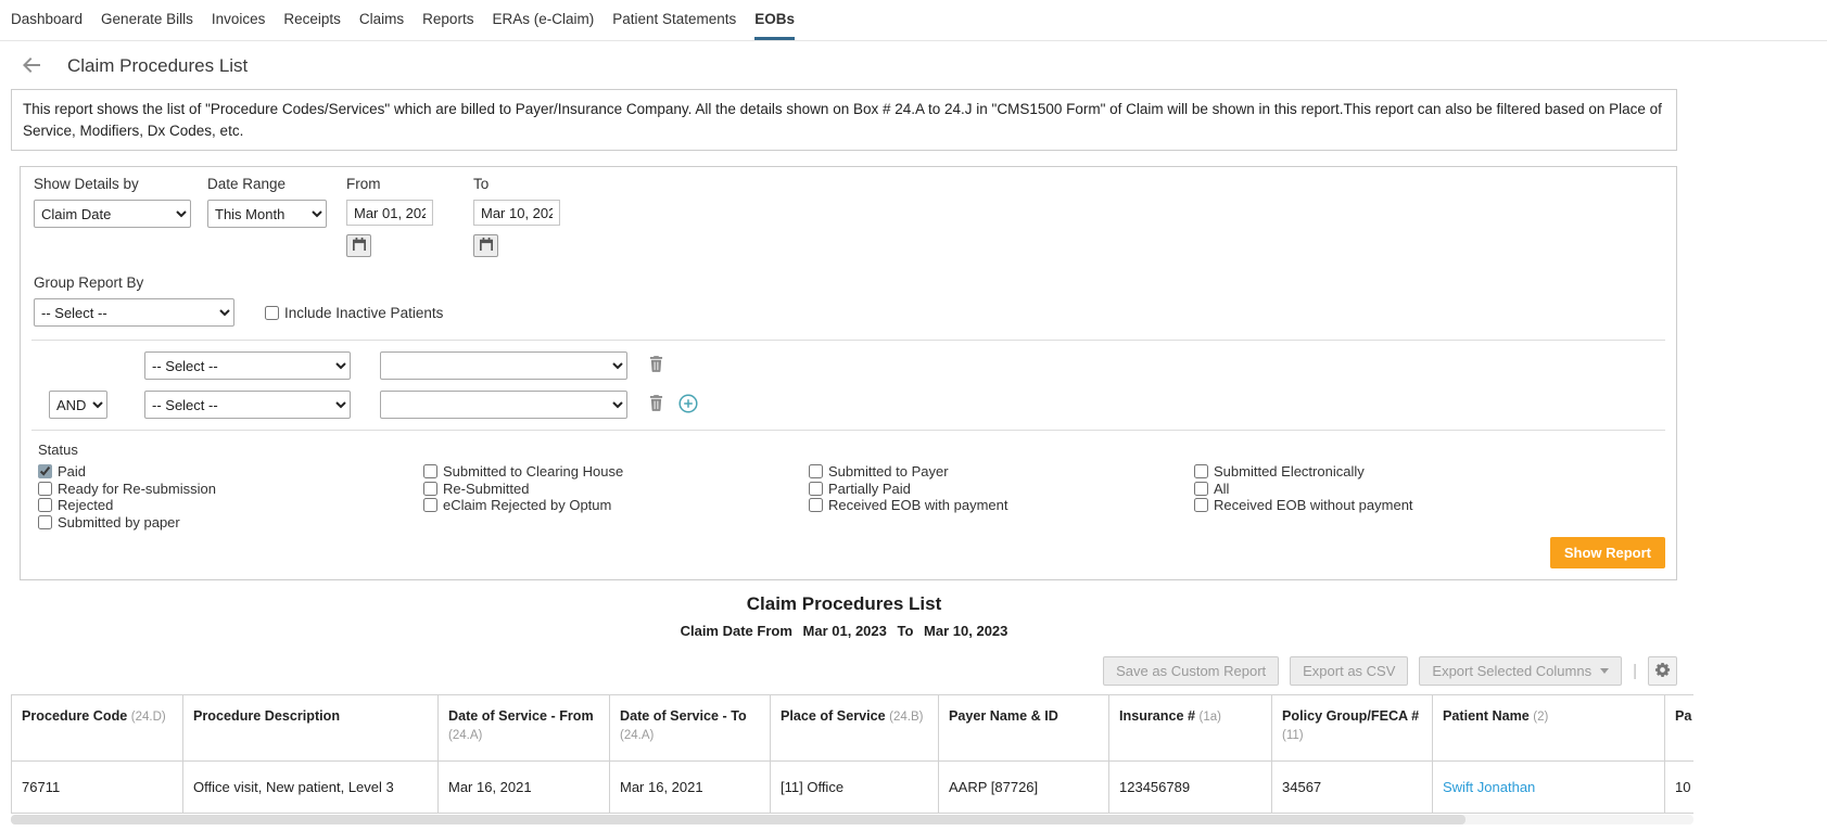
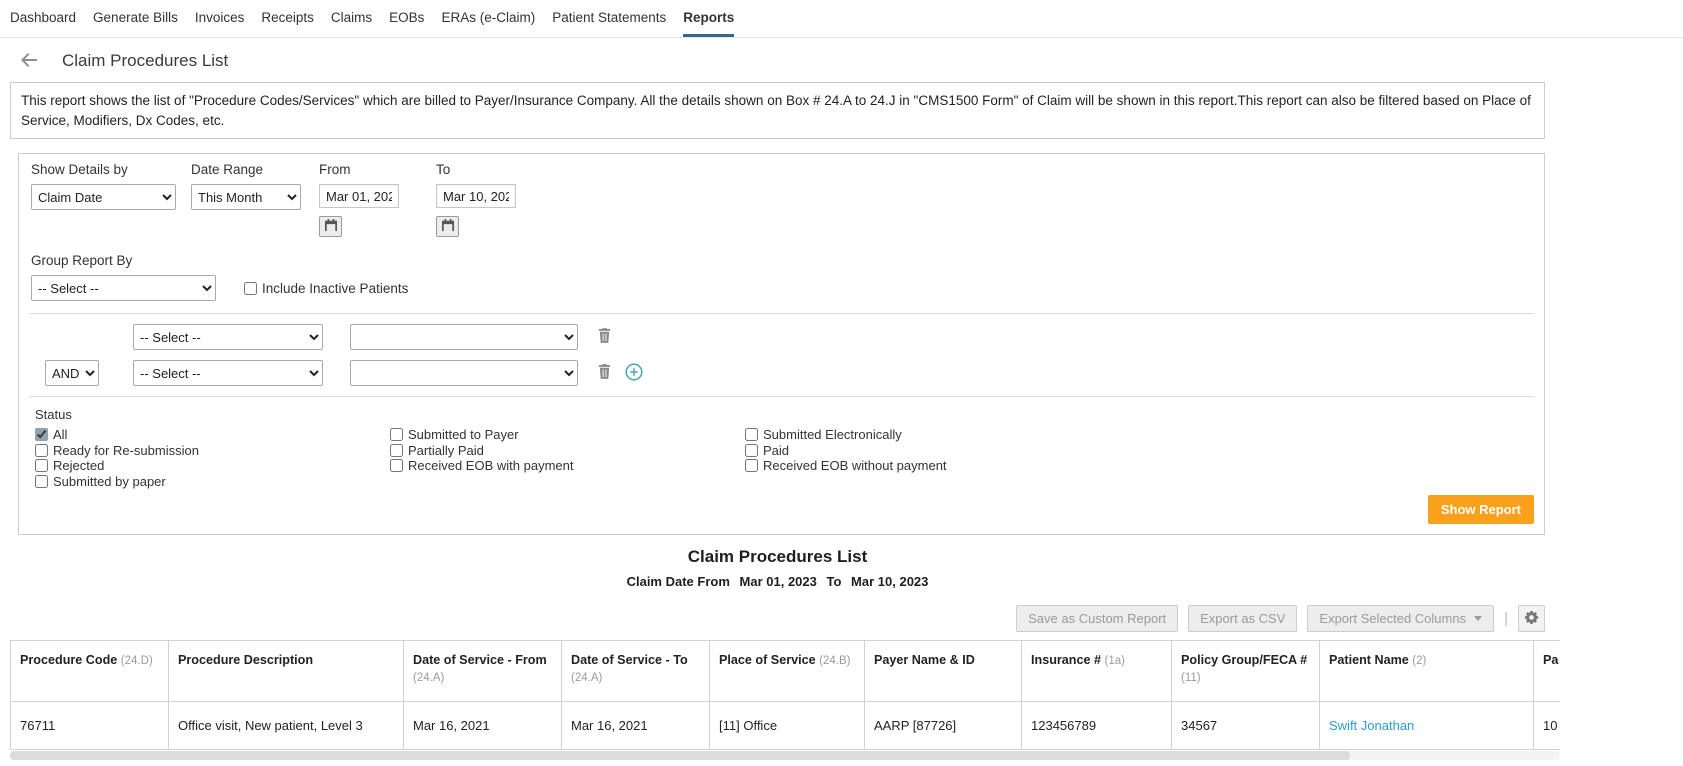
  Dashboard
  Generate Bills
  Invoices
  Receipts
  Claims
- Reports
+ EOBs
  ERAs (e-Claim)
  Patient Statements
- EOBs
+ Reports
  Claim Procedures List
  This report shows the list of "Procedure Codes/Services" which are billed to Payer/Insurance Company. All the details shown on Box # 24.A to 24.J in "CMS1500 Form" of Claim will be shown in this report.This report can also be filtered based on Place of Service, Modifiers, Dx Codes, etc.
  Show Details by
  Claim Date
  Date Range
  This Month
  From
  Mar 01, 202
  To
  Mar 10, 202
  Group Report By
  -- Select --
  Include Inactive Patients
  -- Select --
  AND
  -- Select --
  Status
- Paid
+ All
  Ready for Re-submission
  Rejected
  Submitted by paper
- Submitted to Clearing House
- Re-Submitted
- eClaim Rejected by Optum
  Submitted to Payer
  Partially Paid
  Received EOB with payment
  Submitted Electronically
- All
+ Paid
  Received EOB without payment
  Show Report
  Claim Procedures List
  Claim Date From Mar 01, 2023 To Mar 10, 2023
  Save as Custom Report
  Export as CSV
  Export Selected Columns
  |
  Procedure Code (24.D)	Procedure Description	Date of Service - From (24.A)	Date of Service - To (24.A)	Place of Service (24.B)	Payer Name & ID	Insurance # (1a)	Policy Group/FECA # (11)	Patient Name (2)	Pa
  76711	Office visit, New patient, Level 3	Mar 16, 2021	Mar 16, 2021	[11] Office	AARP [87726]	123456789	34567	Swift Jonathan	10
